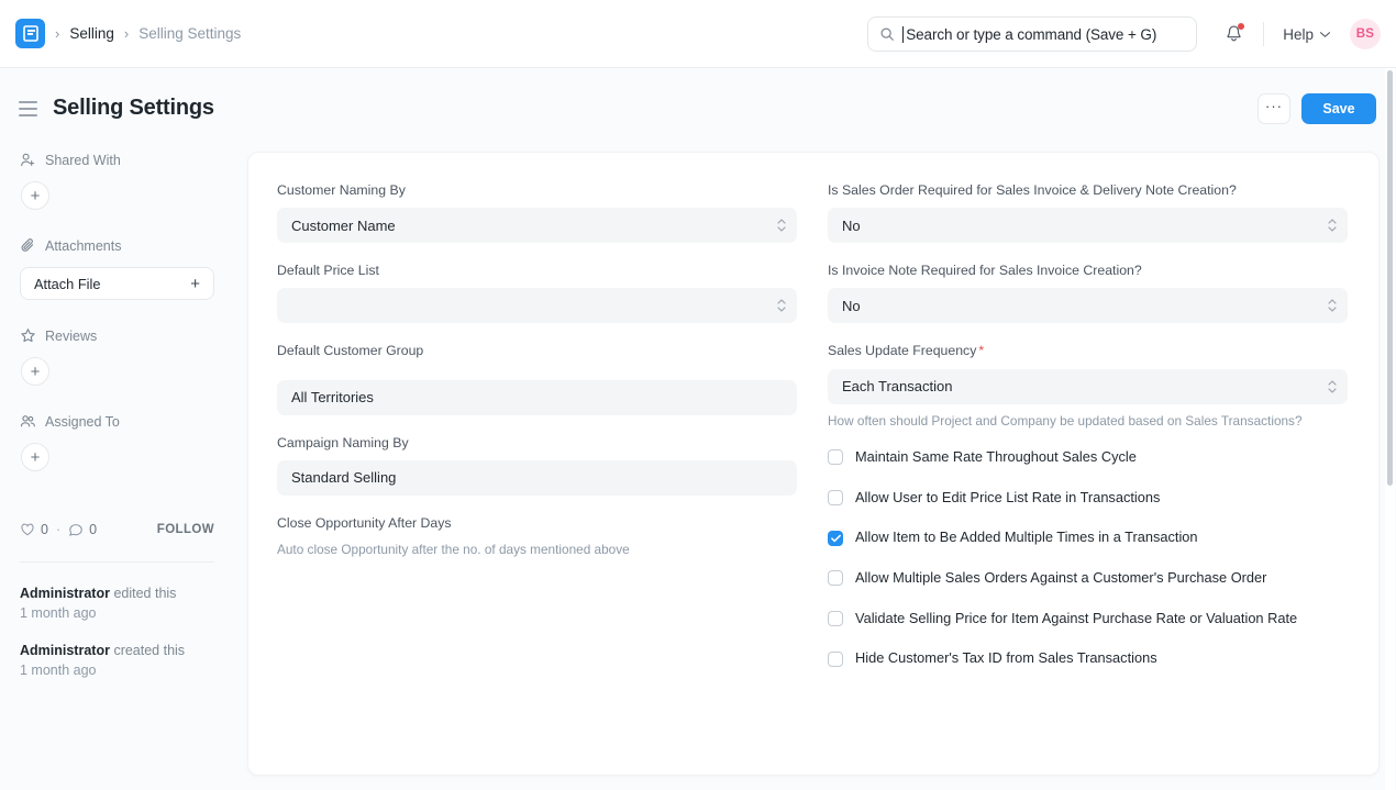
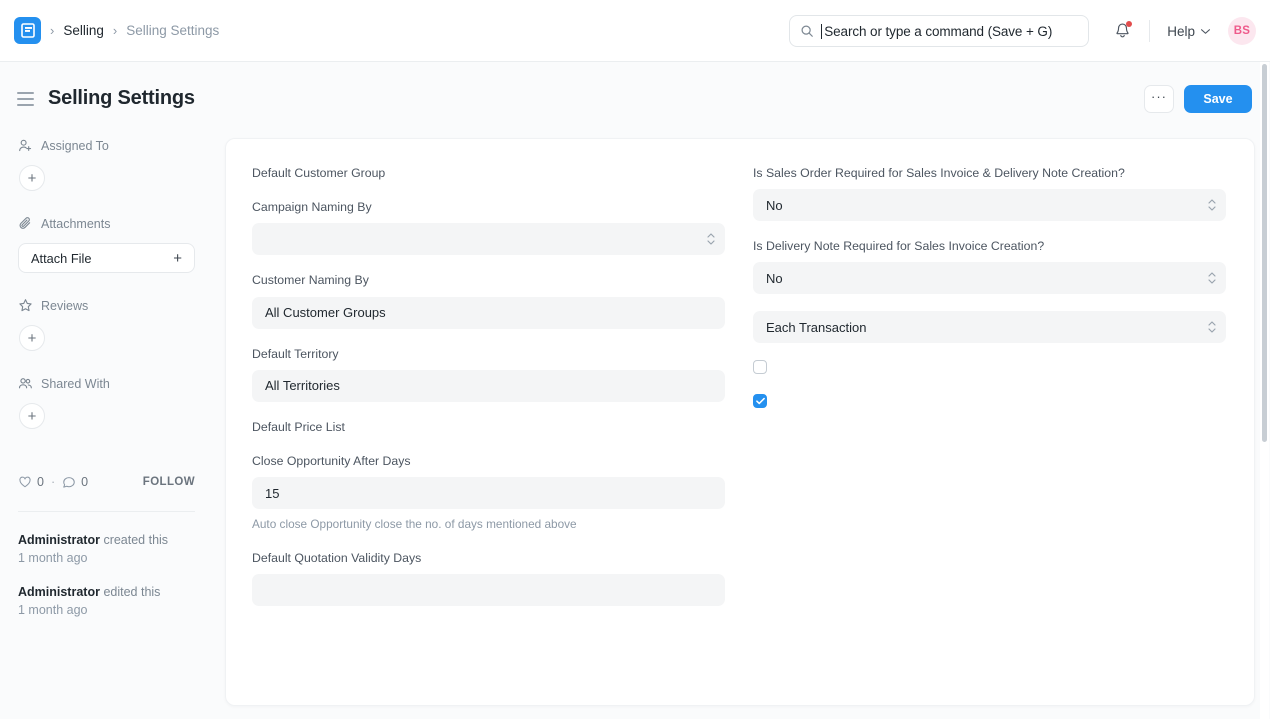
  ›
  Selling
  ›
  Selling Settings
  Search or type a command (Save + G)
  Help
  BS
  Selling Settings
  ···
  Save
- Shared With
+ Assigned To
  +
  Attachments
  Attach File
  +
  Reviews
  +
- Assigned To
+ Shared With
  +
  0
  ·
  0
  FOLLOW
- Administrator edited this
+ Administrator created this
  1 month ago
- Administrator created this
+ Administrator edited this
  1 month ago
- Customer Naming By
+ Default Customer Group
- Customer Name
- Default Price List
+ Campaign Naming By
- Default Customer Group
+ Customer Naming By
+ All Customer Groups
+ Default Territory
  All Territories
- Campaign Naming By
+ Default Price List
- Standard Selling
  Close Opportunity After Days
+ 15
- Auto close Opportunity after the no. of days mentioned above
+ Auto close Opportunity close the no. of days mentioned above
+ Default Quotation Validity Days
  Is Sales Order Required for Sales Invoice & Delivery Note Creation?
  No
- Is Invoice Note Required for Sales Invoice Creation?
+ Is Delivery Note Required for Sales Invoice Creation?
  No
- Sales Update Frequency *
  Each Transaction
- How often should Project and Company be updated based on Sales Transactions?
- Maintain Same Rate Throughout Sales Cycle
- Allow User to Edit Price List Rate in Transactions
- Allow Item to Be Added Multiple Times in a Transaction
- Allow Multiple Sales Orders Against a Customer's Purchase Order
- Validate Selling Price for Item Against Purchase Rate or Valuation Rate
- Hide Customer's Tax ID from Sales Transactions
